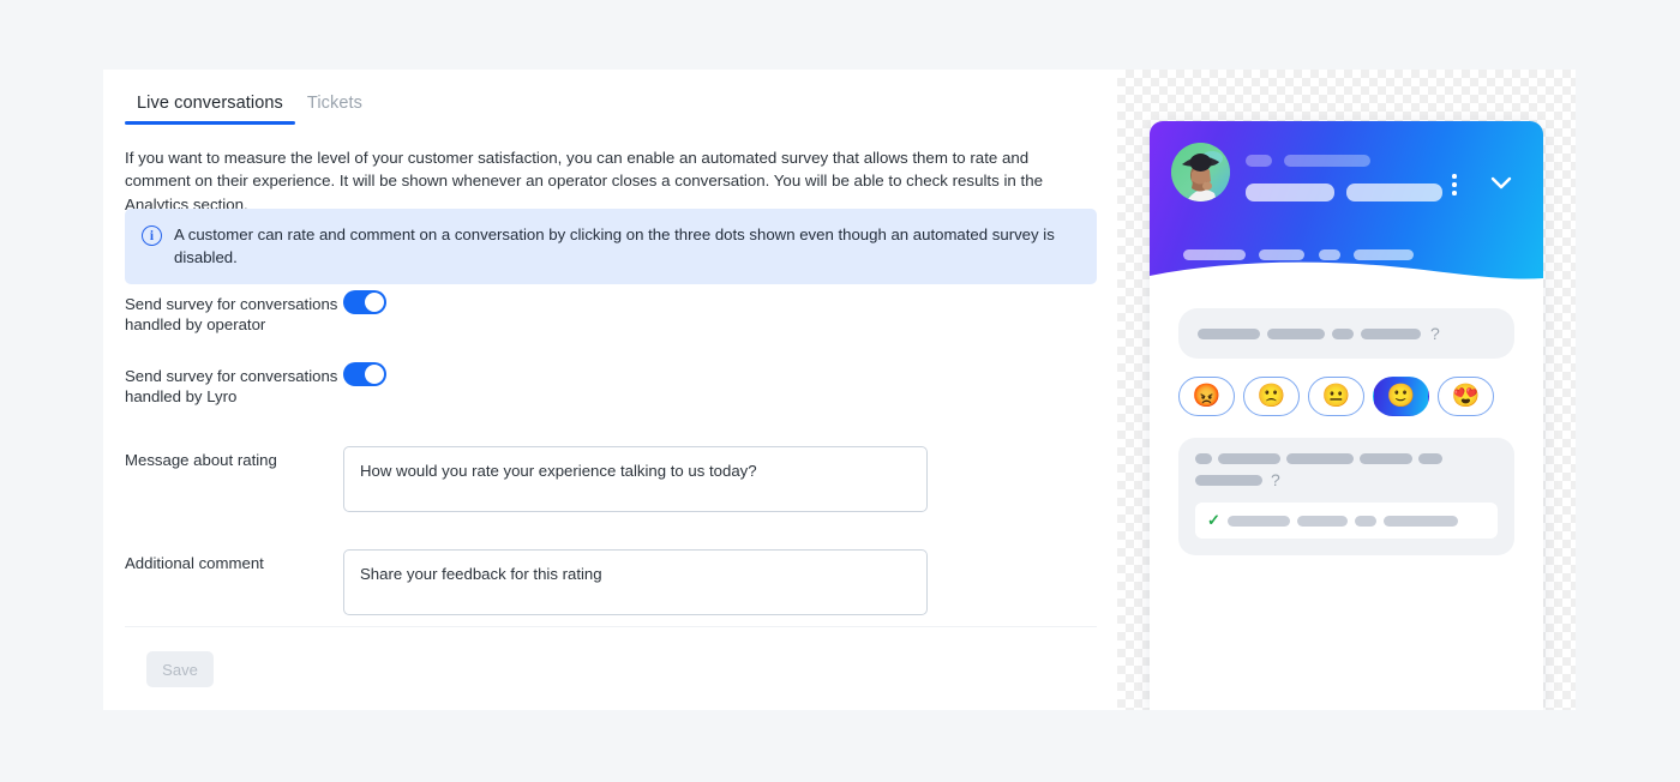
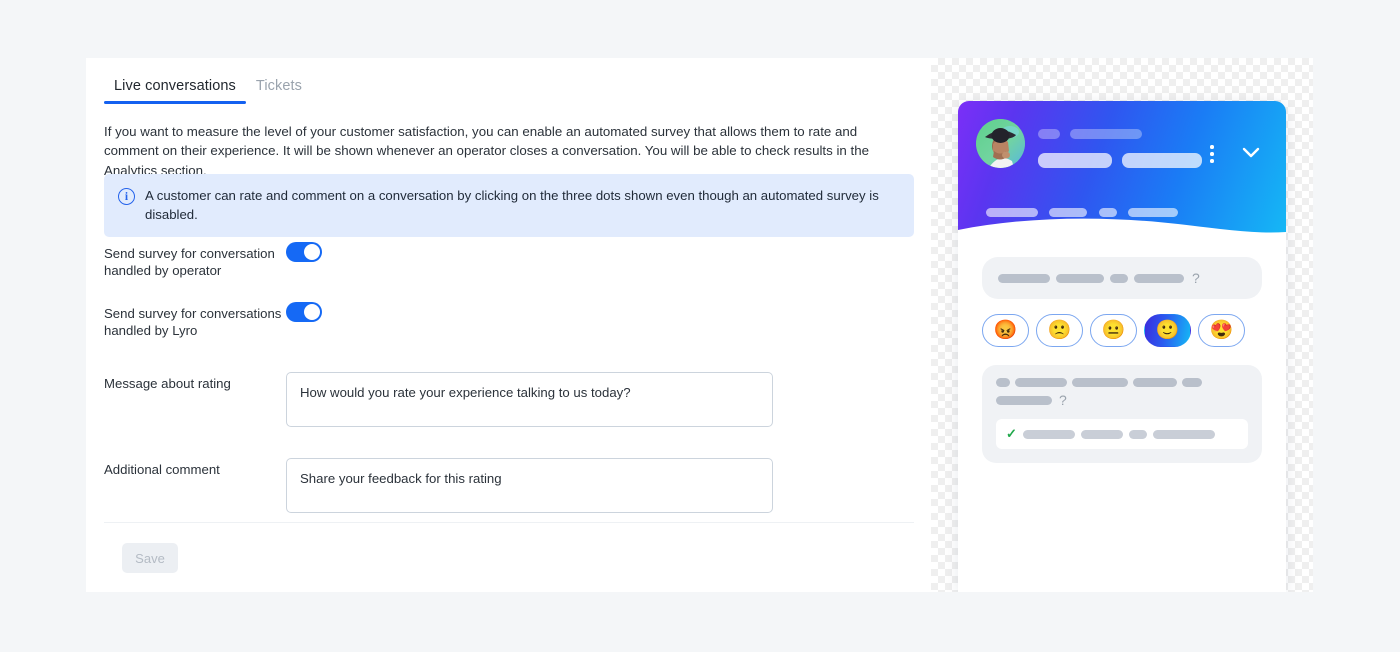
  Live conversations
  Tickets
  If you want to measure the level of your customer satisfaction, you can enable an automated survey that allows them to rate and comment on their experience. It will be shown whenever an operator closes a conversation. You will be able to check results in the Analytics section.
  i
  A customer can rate and comment on a conversation by clicking on the three dots shown even though an automated survey is disabled.
- Send survey for conversations handled by operator
+ Send survey for conversation handled by operator
  Send survey for conversations handled by Lyro
  Message about rating
  How would you rate your experience talking to us today?
  Additional comment
  Share your feedback for this rating
  Save
  ?
  😡
  🙁
  😐
  🙂
  😍
  ?
  ✓
